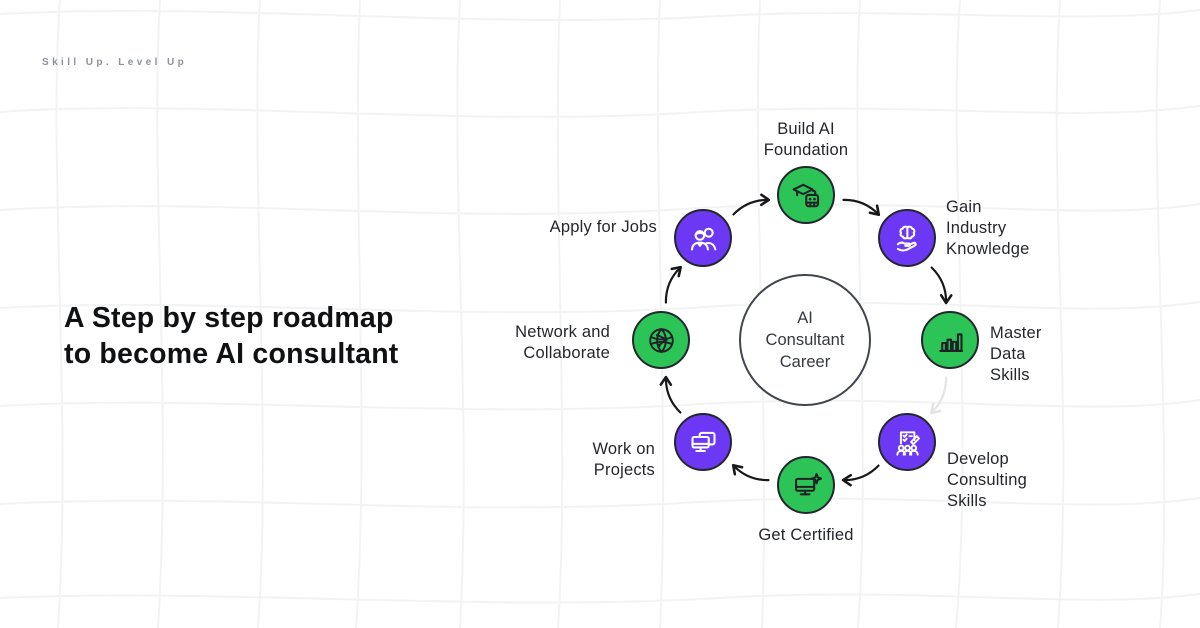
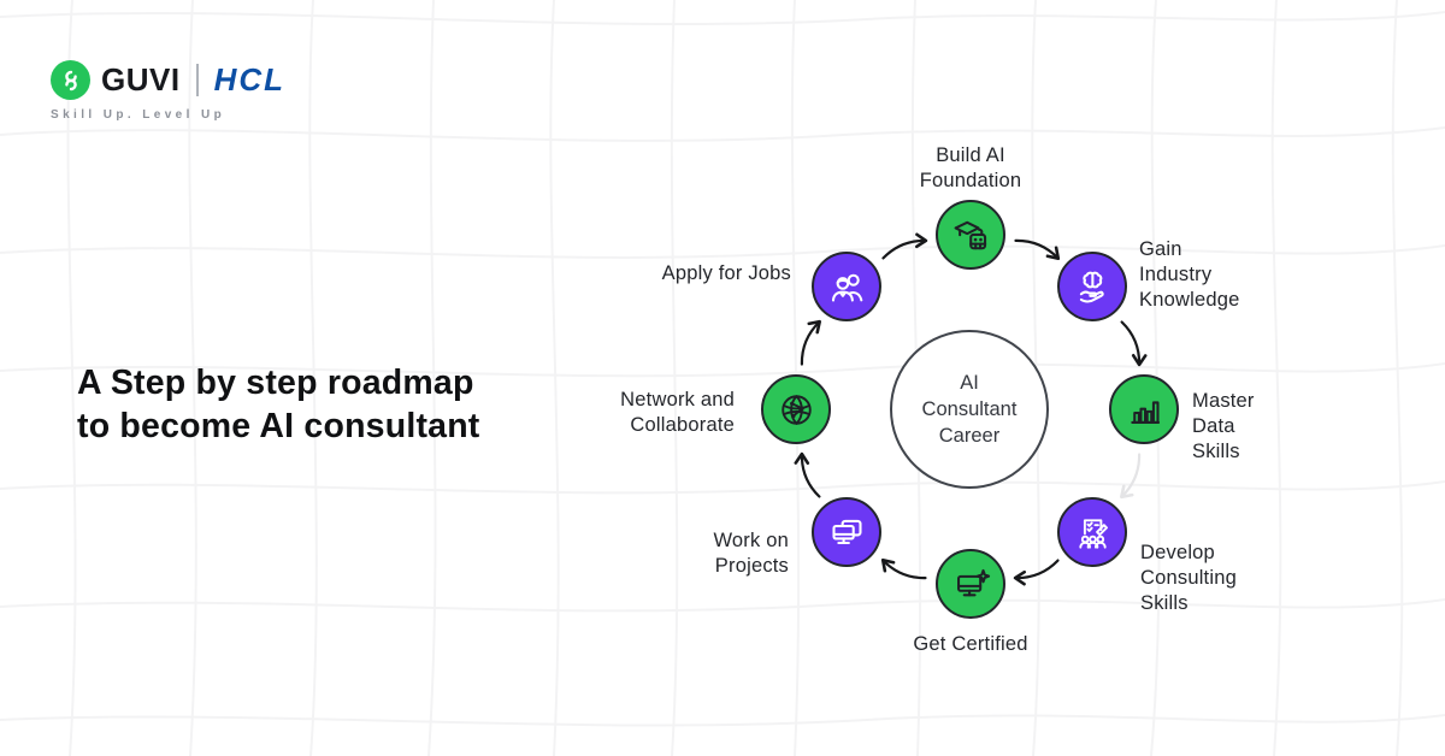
+ GUVI
+ HCL
  Skill Up. Level Up
  A Step by step roadmap
  to become AI consultant
  AI
  Consultant
  Career
  Build AI
  Foundation
  Gain Industry
  Knowledge
  Master Data
  Skills
  Develop
  Consulting
  Skills
  Get Certified
  Work on
  Projects
  Network and
  Collaborate
  Apply for Jobs
